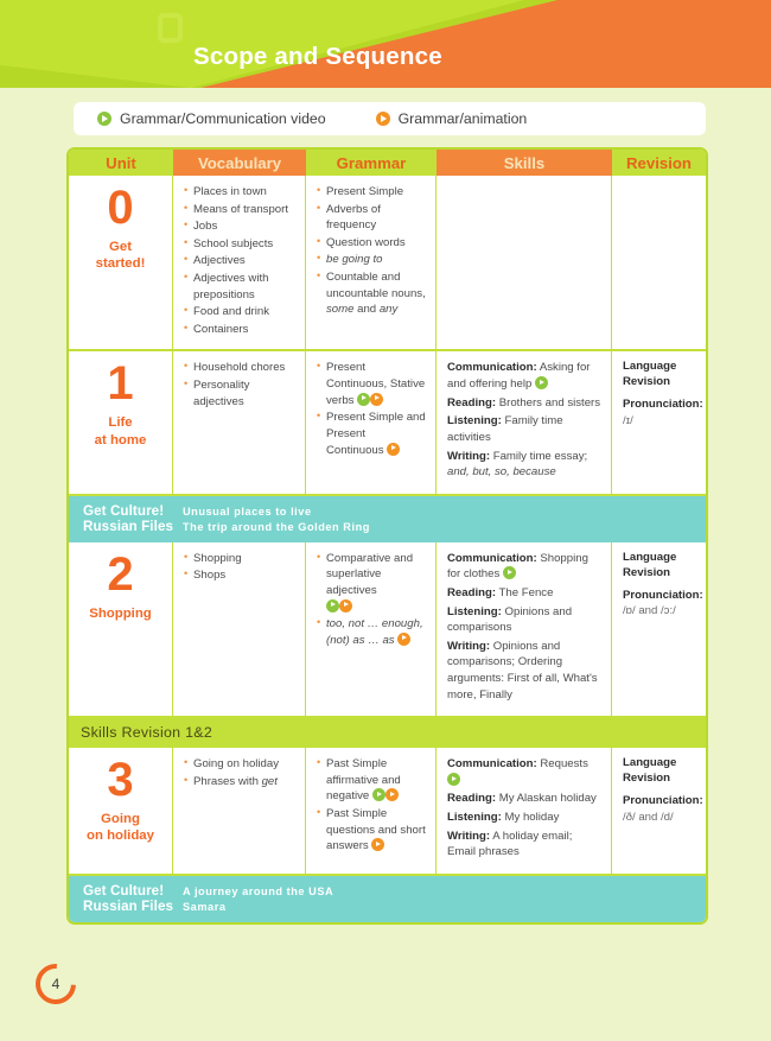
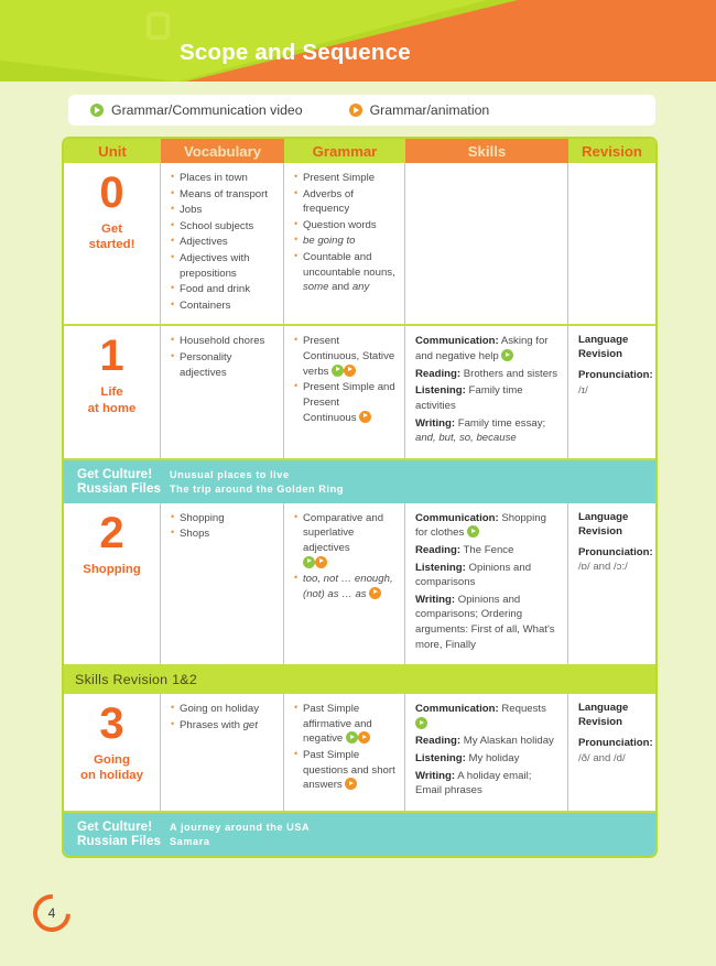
  Scope and Sequence
  Grammar/Communication video
  Grammar/animation
  Unit
  Vocabulary
  Grammar
  Skills
  Revision
  0
  Get
  started!
  Places in town
  Means of transport
  Jobs
  School subjects
  Adjectives
  Adjectives with prepositions
  Food and drink
  Containers
  Present Simple
  Adverbs of frequency
  Question words
  be going to
  Countable and uncountable nouns, some and any
  1
  Life
  at home
  Household chores
  Personality adjectives
  Present Continuous, Stative verbs
  Present Simple and Present Continuous
- Communication: Asking for and offering help
+ Communication: Asking for and negative help
  Reading: Brothers and sisters
  Listening: Family time activities
  Writing: Family time essay; and, but, so, because
  Language
  Revision
  Pronunciation:
  /ɪ/
  Get Culture!
  Unusual places to live
  Russian Files
  The trip around the Golden Ring
  2
  Shopping
  Shopping
  Shops
  Comparative and superlative adjectives
  too, not … enough, (not) as … as
  Communication: Shopping for clothes
  Reading: The Fence
  Listening: Opinions and comparisons
  Writing: Opinions and comparisons; Ordering arguments: First of all, What's more, Finally
  Language
  Revision
  Pronunciation:
  /ɒ/ and /ɔ:/
  Skills Revision 1&2
  3
  Going
  on holiday
  Going on holiday
  Phrases with get
  Past Simple affirmative and negative
  Past Simple questions and short answers
  Communication: Requests
  Reading: My Alaskan holiday
  Listening: My holiday
  Writing: A holiday email; Email phrases
  Language
  Revision
  Pronunciation:
  /ð/ and /d/
  Get Culture!
  A journey around the USA
  Russian Files
  Samara
  4
